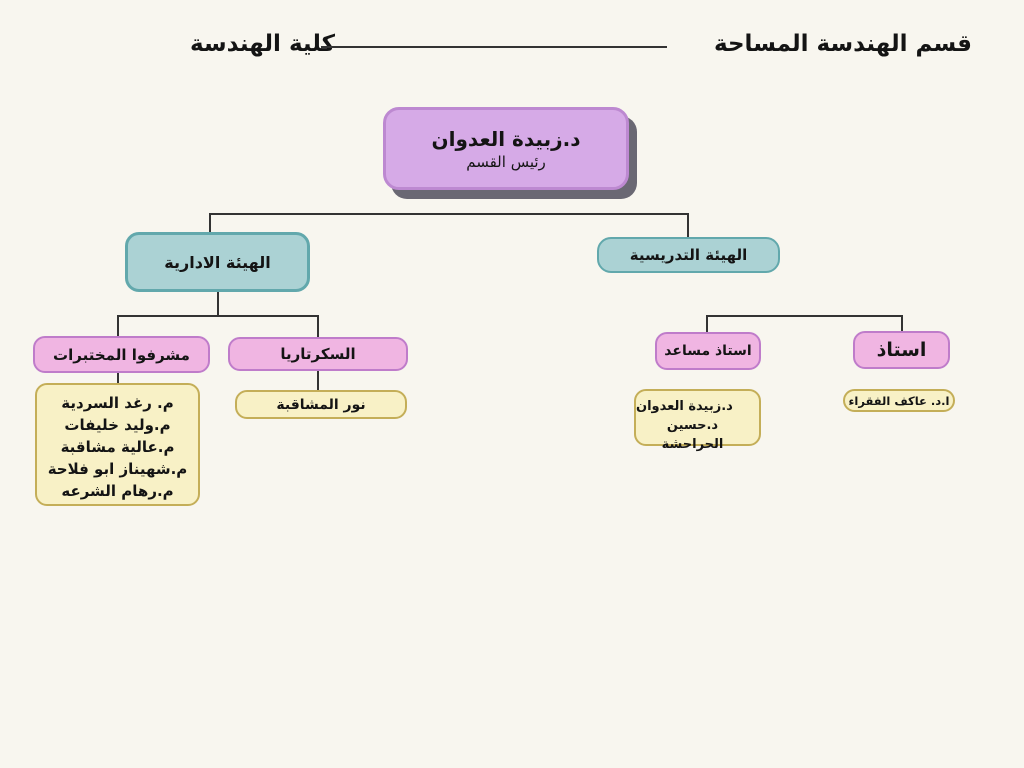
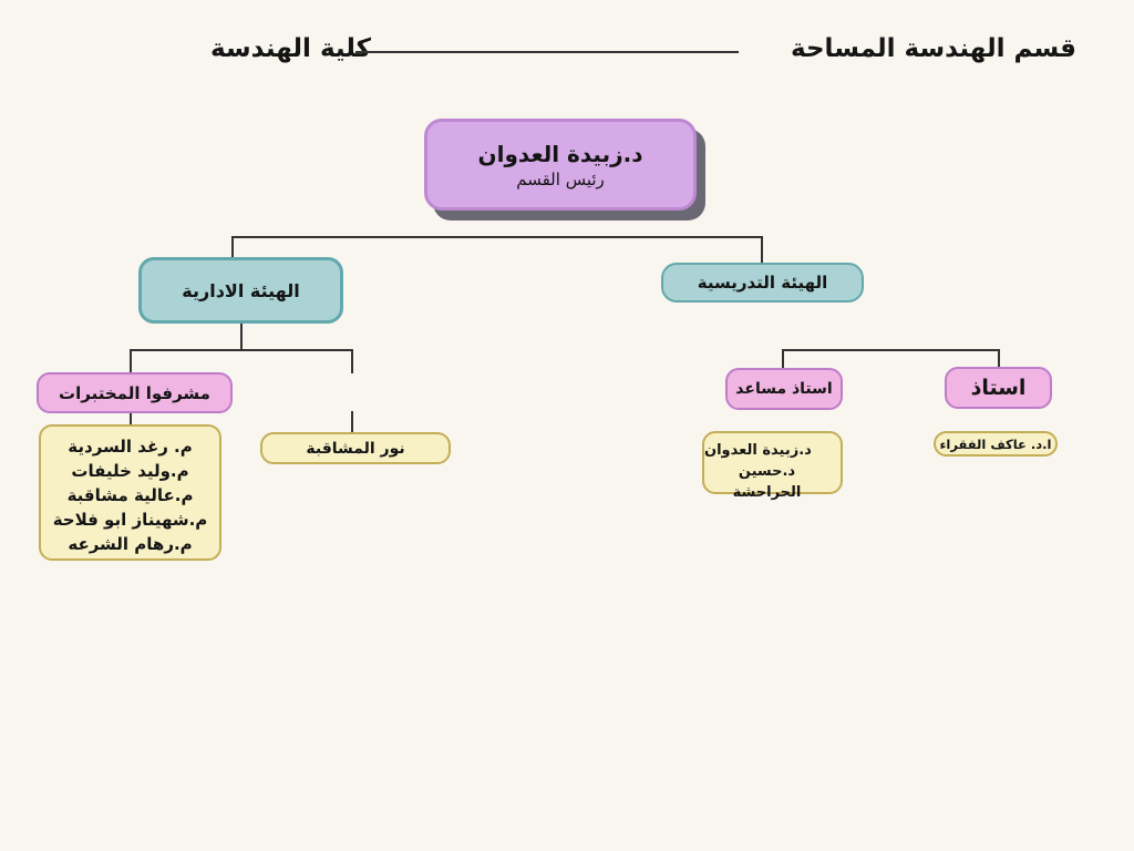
  كلية الهندسة
  قسم الهندسة المساحة
  د.زبيدة العدوان
  رئيس القسم
  الهيئة الادارية
  الهيئة التدريسية
  مشرفوا المختبرات
- السكرتاريا
  م. رغد السردية
  م.وليد خليفات
  م.عالية مشاقبة
  م.شهيناز ابو فلاحة
  م.رهام الشرعه
  نور المشاقبة
  استاذ مساعد
  استاذ
  د.زبيدة العدوان
  د.حسين الحراحشة
  ا.د. عاكف الفقراء
